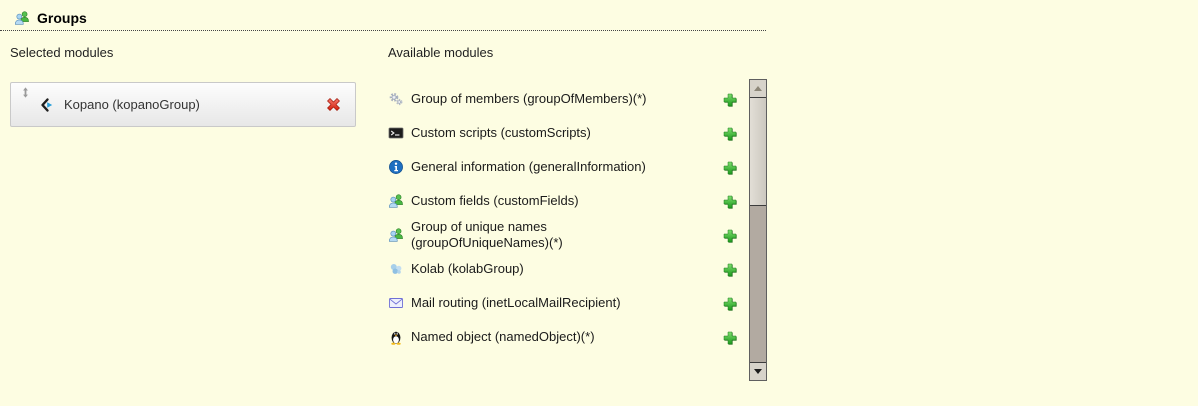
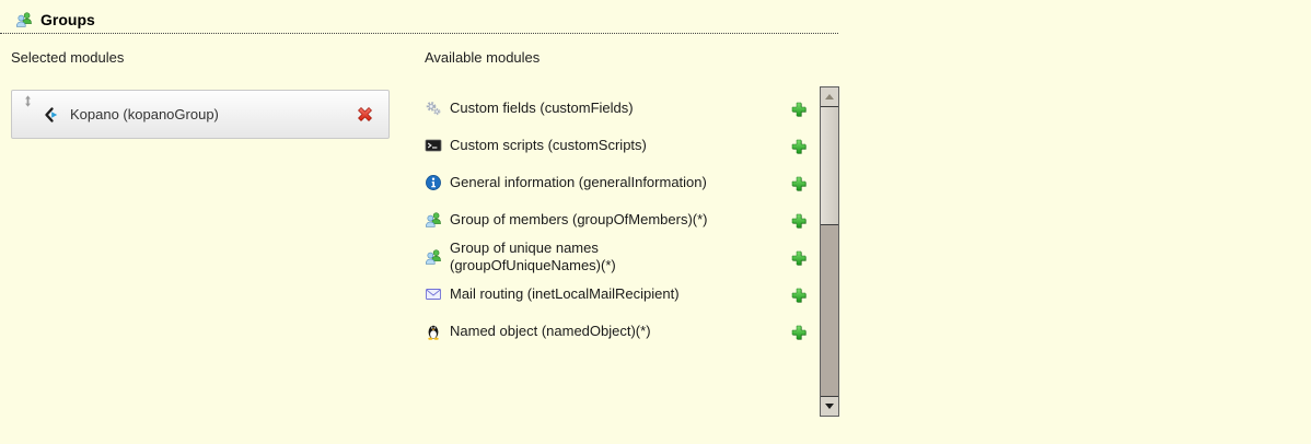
  Groups
  Selected modules
  Kopano (kopanoGroup)
  Available modules
- Group of members (groupOfMembers)(*)
+ Custom fields (customFields)
  Custom scripts (customScripts)
  General information (generalInformation)
- Custom fields (customFields)
+ Group of members (groupOfMembers)(*)
  Group of unique names (groupOfUniqueNames)(*)
- Kolab (kolabGroup)
  Mail routing (inetLocalMailRecipient)
  Named object (namedObject)(*)
